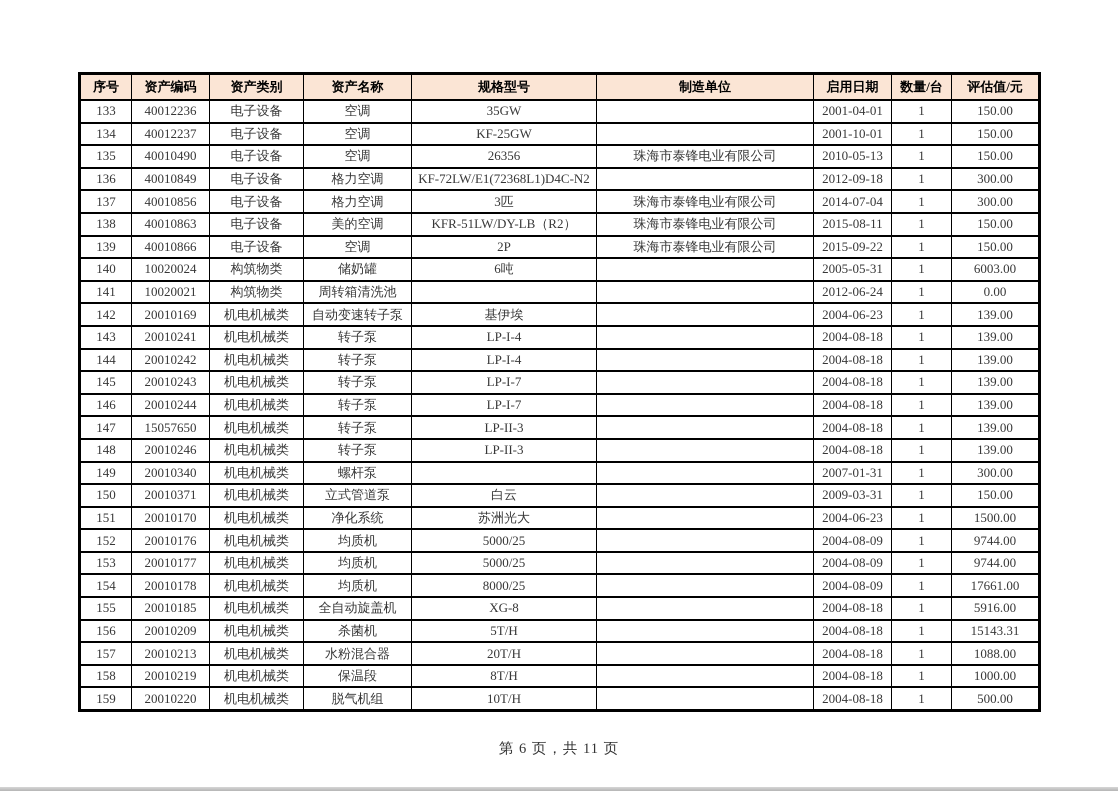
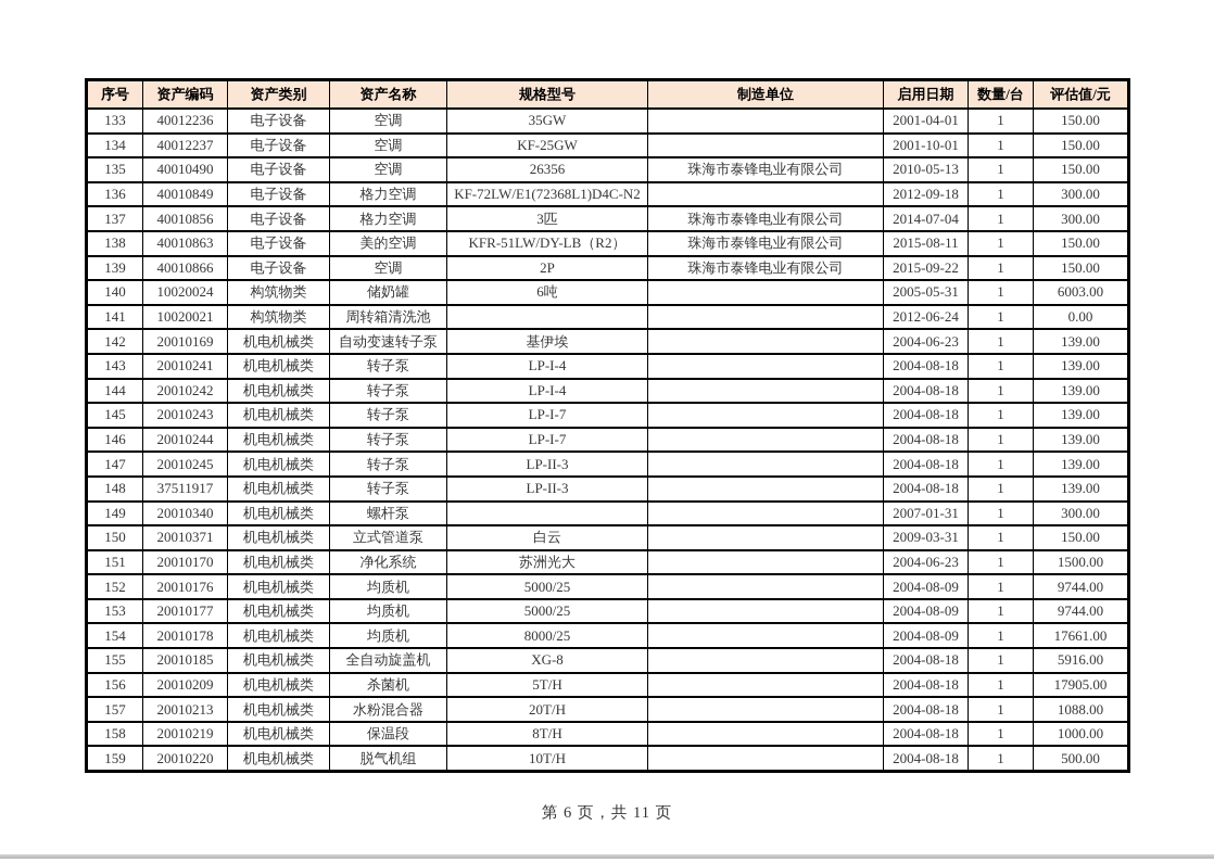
  序号	资产编码	资产类别	资产名称	规格型号	制造单位	启用日期	数量/台	评估值/元
  133	40012236	电子设备	空调	35GW		2001-04-01	1	150.00
  134	40012237	电子设备	空调	KF-25GW		2001-10-01	1	150.00
  135	40010490	电子设备	空调	26356	珠海市泰锋电业有限公司	2010-05-13	1	150.00
  136	40010849	电子设备	格力空调	KF-72LW/E1(72368L1)D4C-N2		2012-09-18	1	300.00
  137	40010856	电子设备	格力空调	3匹	珠海市泰锋电业有限公司	2014-07-04	1	300.00
  138	40010863	电子设备	美的空调	KFR-51LW/DY-LB（R2）	珠海市泰锋电业有限公司	2015-08-11	1	150.00
  139	40010866	电子设备	空调	2P	珠海市泰锋电业有限公司	2015-09-22	1	150.00
  140	10020024	构筑物类	储奶罐	6吨		2005-05-31	1	6003.00
  141	10020021	构筑物类	周转箱清洗池			2012-06-24	1	0.00
  142	20010169	机电机械类	自动变速转子泵	基伊埃		2004-06-23	1	139.00
  143	20010241	机电机械类	转子泵	LP-I-4		2004-08-18	1	139.00
  144	20010242	机电机械类	转子泵	LP-I-4		2004-08-18	1	139.00
  145	20010243	机电机械类	转子泵	LP-I-7		2004-08-18	1	139.00
  146	20010244	机电机械类	转子泵	LP-I-7		2004-08-18	1	139.00
- 147	15057650	机电机械类	转子泵	LP-II-3		2004-08-18	1	139.00
+ 147	20010245	机电机械类	转子泵	LP-II-3		2004-08-18	1	139.00
- 148	20010246	机电机械类	转子泵	LP-II-3		2004-08-18	1	139.00
+ 148	37511917	机电机械类	转子泵	LP-II-3		2004-08-18	1	139.00
  149	20010340	机电机械类	螺杆泵			2007-01-31	1	300.00
  150	20010371	机电机械类	立式管道泵	白云		2009-03-31	1	150.00
  151	20010170	机电机械类	净化系统	苏洲光大		2004-06-23	1	1500.00
  152	20010176	机电机械类	均质机	5000/25		2004-08-09	1	9744.00
  153	20010177	机电机械类	均质机	5000/25		2004-08-09	1	9744.00
  154	20010178	机电机械类	均质机	8000/25		2004-08-09	1	17661.00
  155	20010185	机电机械类	全自动旋盖机	XG-8		2004-08-18	1	5916.00
- 156	20010209	机电机械类	杀菌机	5T/H		2004-08-18	1	15143.31
+ 156	20010209	机电机械类	杀菌机	5T/H		2004-08-18	1	17905.00
  157	20010213	机电机械类	水粉混合器	20T/H		2004-08-18	1	1088.00
  158	20010219	机电机械类	保温段	8T/H		2004-08-18	1	1000.00
  159	20010220	机电机械类	脱气机组	10T/H		2004-08-18	1	500.00
  第 6 页，共 11 页
